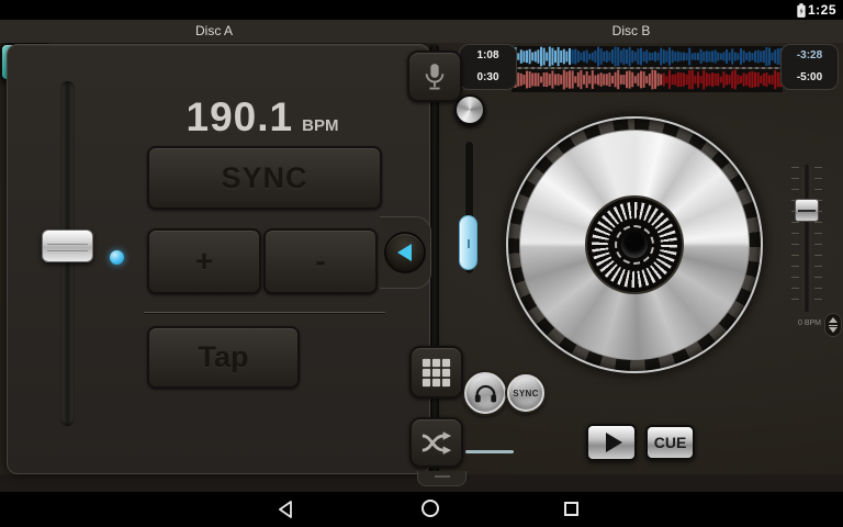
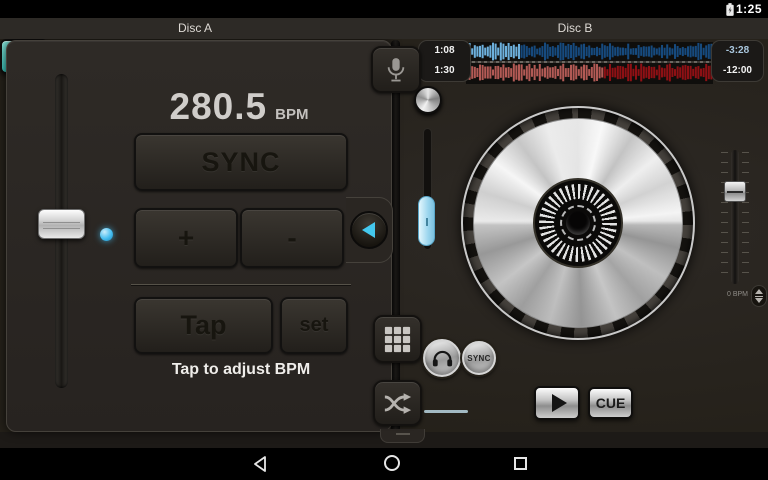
  1:25
  Disc A
  Disc B
  1:08
- 0:30
+ 1:30
  -3:28
- -5:00
+ -12:00
- 190.1 BPM
+ 280.5 BPM
  SYNC
  +
  -
  Tap
+ set
+ Tap to adjust BPM
  SYNC
  CUE
